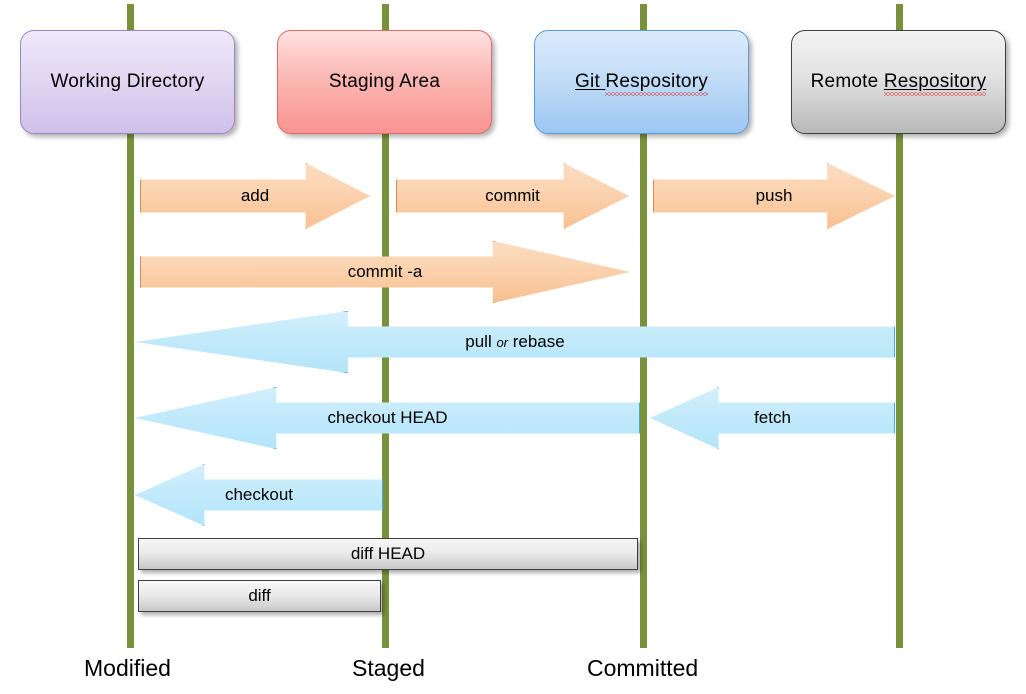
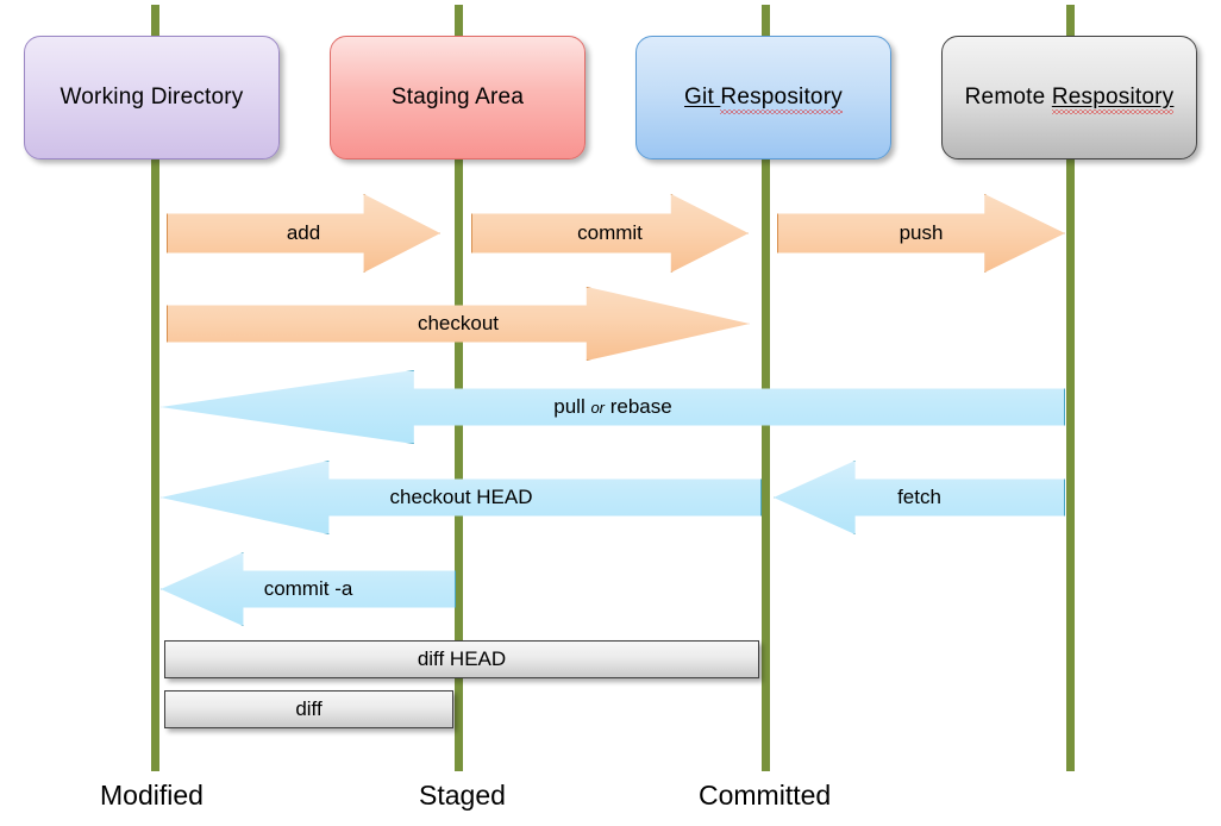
  Working Directory
  Staging Area
  Git Respository
  Remote Respository
  add
  commit
  push
- commit -a
+ checkout
  pull or rebase
  checkout HEAD
  fetch
- checkout
+ commit -a
  diff HEAD
  diff
  Modified
  Staged
  Committed
